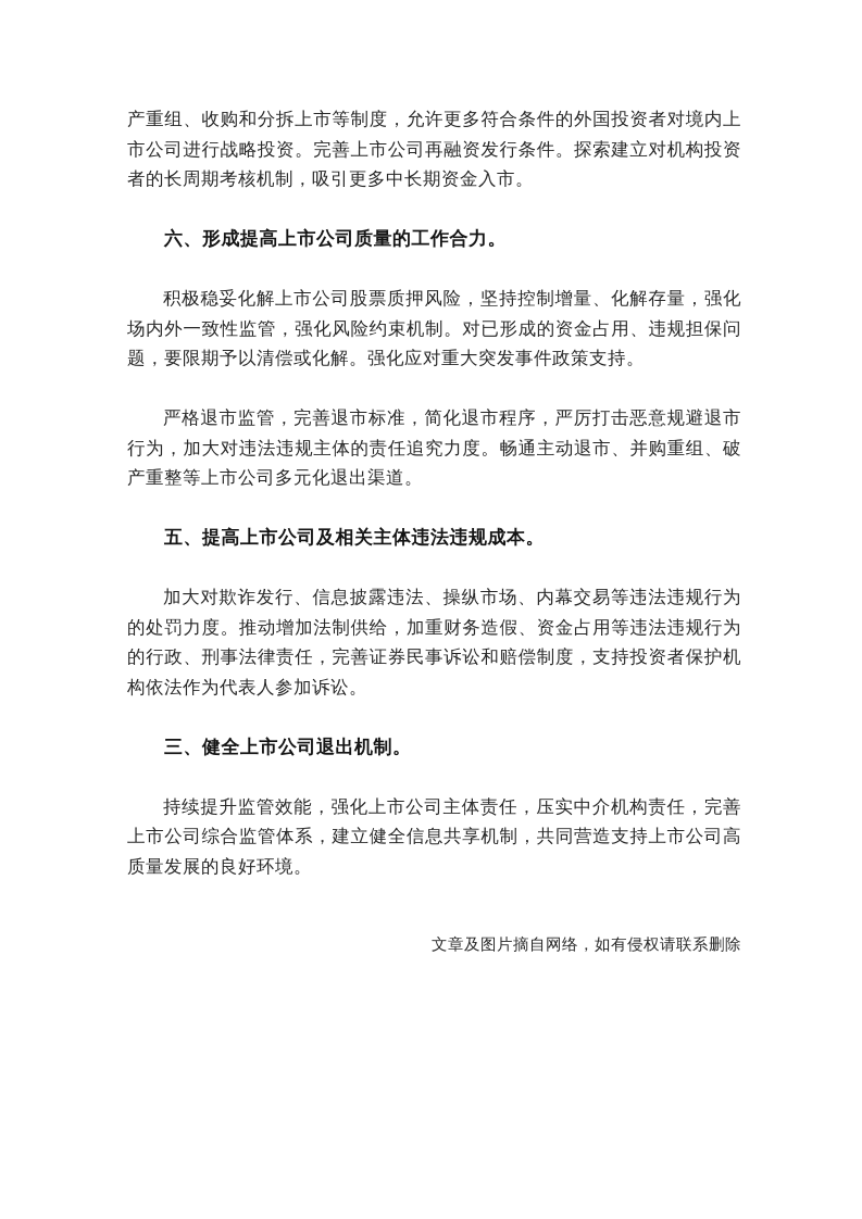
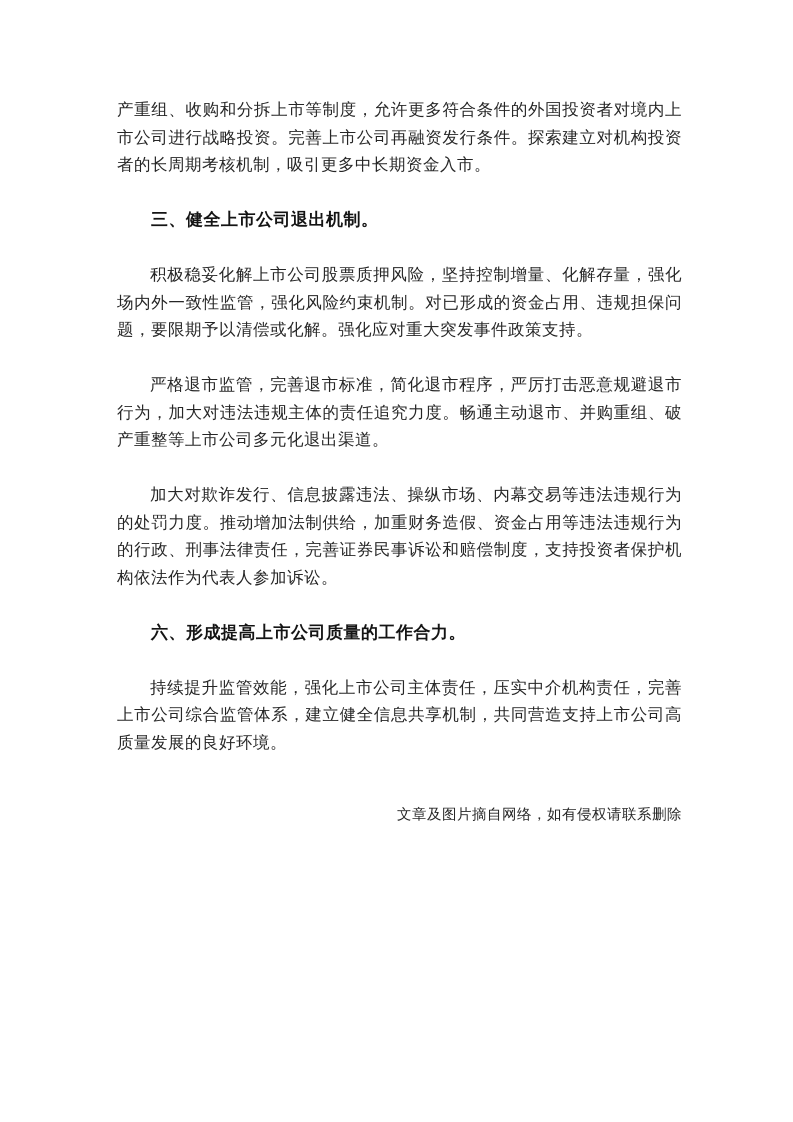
  产重组、收购和分拆上市等制度，允许更多符合条件的外国投资者对境内上市公司进行战略投资。完善上市公司再融资发行条件。探索建立对机构投资者的长周期考核机制，吸引更多中长期资金入市。
- 六、形成提高上市公司质量的工作合力。
+ 三、健全上市公司退出机制。
  积极稳妥化解上市公司股票质押风险，坚持控制增量、化解存量，强化场内外一致性监管，强化风险约束机制。对已形成的资金占用、违规担保问题，要限期予以清偿或化解。强化应对重大突发事件政策支持。
  严格退市监管，完善退市标准，简化退市程序，严厉打击恶意规避退市行为，加大对违法违规主体的责任追究力度。畅通主动退市、并购重组、破产重整等上市公司多元化退出渠道。
- 五、提高上市公司及相关主体违法违规成本。
  加大对欺诈发行、信息披露违法、操纵市场、内幕交易等违法违规行为的处罚力度。推动增加法制供给，加重财务造假、资金占用等违法违规行为的行政、刑事法律责任，完善证券民事诉讼和赔偿制度，支持投资者保护机构依法作为代表人参加诉讼。
- 三、健全上市公司退出机制。
+ 六、形成提高上市公司质量的工作合力。
  持续提升监管效能，强化上市公司主体责任，压实中介机构责任，完善上市公司综合监管体系，建立健全信息共享机制，共同营造支持上市公司高质量发展的良好环境。
  文章及图片摘自网络，如有侵权请联系删除
